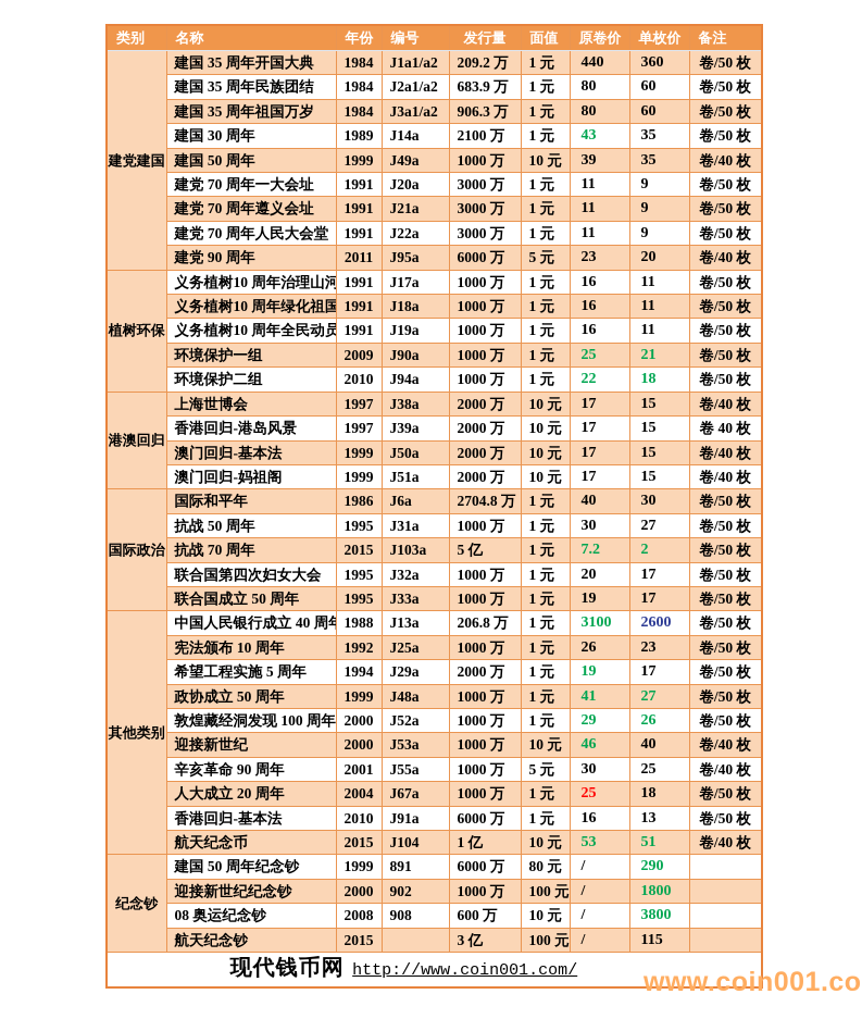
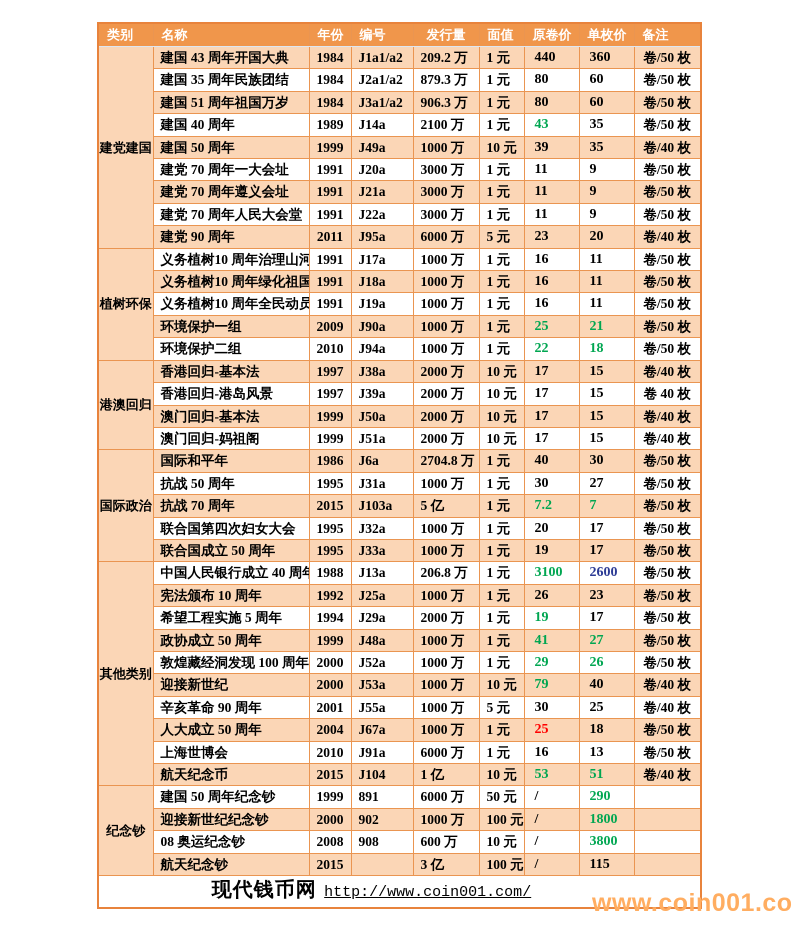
  类别	名称	年份	编号	发行量	面值	原卷价	单枚价	备注
- 建党建国	建国 35 周年开国大典	1984	J1a1/a2	209.2 万	1 元	440	360	卷/50 枚
+ 建党建国	建国 43 周年开国大典	1984	J1a1/a2	209.2 万	1 元	440	360	卷/50 枚
- 建国 35 周年民族团结	1984	J2a1/a2	683.9 万	1 元	80	60	卷/50 枚
+ 建国 35 周年民族团结	1984	J2a1/a2	879.3 万	1 元	80	60	卷/50 枚
- 建国 35 周年祖国万岁	1984	J3a1/a2	906.3 万	1 元	80	60	卷/50 枚
+ 建国 51 周年祖国万岁	1984	J3a1/a2	906.3 万	1 元	80	60	卷/50 枚
- 建国 30 周年	1989	J14a	2100 万	1 元	43	35	卷/50 枚
+ 建国 40 周年	1989	J14a	2100 万	1 元	43	35	卷/50 枚
  建国 50 周年	1999	J49a	1000 万	10 元	39	35	卷/40 枚
  建党 70 周年一大会址	1991	J20a	3000 万	1 元	11	9	卷/50 枚
  建党 70 周年遵义会址	1991	J21a	3000 万	1 元	11	9	卷/50 枚
  建党 70 周年人民大会堂	1991	J22a	3000 万	1 元	11	9	卷/50 枚
  建党 90 周年	2011	J95a	6000 万	5 元	23	20	卷/40 枚
  植树环保	义务植树10 周年治理山河	1991	J17a	1000 万	1 元	16	11	卷/50 枚
  义务植树10 周年绿化祖国	1991	J18a	1000 万	1 元	16	11	卷/50 枚
  义务植树10 周年全民动员	1991	J19a	1000 万	1 元	16	11	卷/50 枚
  环境保护一组	2009	J90a	1000 万	1 元	25	21	卷/50 枚
  环境保护二组	2010	J94a	1000 万	1 元	22	18	卷/50 枚
- 港澳回归	上海世博会	1997	J38a	2000 万	10 元	17	15	卷/40 枚
+ 港澳回归	香港回归-基本法	1997	J38a	2000 万	10 元	17	15	卷/40 枚
  香港回归-港岛风景	1997	J39a	2000 万	10 元	17	15	卷 40 枚
  澳门回归-基本法	1999	J50a	2000 万	10 元	17	15	卷/40 枚
  澳门回归-妈祖阁	1999	J51a	2000 万	10 元	17	15	卷/40 枚
  国际政治	国际和平年	1986	J6a	2704.8 万	1 元	40	30	卷/50 枚
  抗战 50 周年	1995	J31a	1000 万	1 元	30	27	卷/50 枚
- 抗战 70 周年	2015	J103a	5 亿	1 元	7.2	2	卷/50 枚
+ 抗战 70 周年	2015	J103a	5 亿	1 元	7.2	7	卷/50 枚
  联合国第四次妇女大会	1995	J32a	1000 万	1 元	20	17	卷/50 枚
  联合国成立 50 周年	1995	J33a	1000 万	1 元	19	17	卷/50 枚
  其他类别	中国人民银行成立 40 周	1988	J13a	206.8 万	1 元	3100	2600	卷/50 枚
  宪法颁布 10 周年	1992	J25a	1000 万	1 元	26	23	卷/50 枚
  希望工程实施 5 周年	1994	J29a	2000 万	1 元	19	17	卷/50 枚
  政协成立 50 周年	1999	J48a	1000 万	1 元	41	27	卷/50 枚
  敦煌藏经洞发现 100 周年	2000	J52a	1000 万	1 元	29	26	卷/50 枚
- 迎接新世纪	2000	J53a	1000 万	10 元	46	40	卷/40 枚
+ 迎接新世纪	2000	J53a	1000 万	10 元	79	40	卷/40 枚
  辛亥革命 90 周年	2001	J55a	1000 万	5 元	30	25	卷/40 枚
- 人大成立 20 周年	2004	J67a	1000 万	1 元	25	18	卷/50 枚
+ 人大成立 50 周年	2004	J67a	1000 万	1 元	25	18	卷/50 枚
- 香港回归-基本法	2010	J91a	6000 万	1 元	16	13	卷/50 枚
+ 上海世博会	2010	J91a	6000 万	1 元	16	13	卷/50 枚
  航天纪念币	2015	J104	1 亿	10 元	53	51	卷/40 枚
- 纪念钞	建国 50 周年纪念钞	1999	891	6000 万	80 元	/	290
+ 纪念钞	建国 50 周年纪念钞	1999	891	6000 万	50 元	/	290
  迎接新世纪纪念钞	2000	902	1000 万	100 元	/	1800
  08 奥运纪念钞	2008	908	600 万	10 元	/	3800
  航天纪念钞	2015		3 亿	100 元	/	115
  现代钱币网 http://www.coin001.com/
  www.coin001.co
